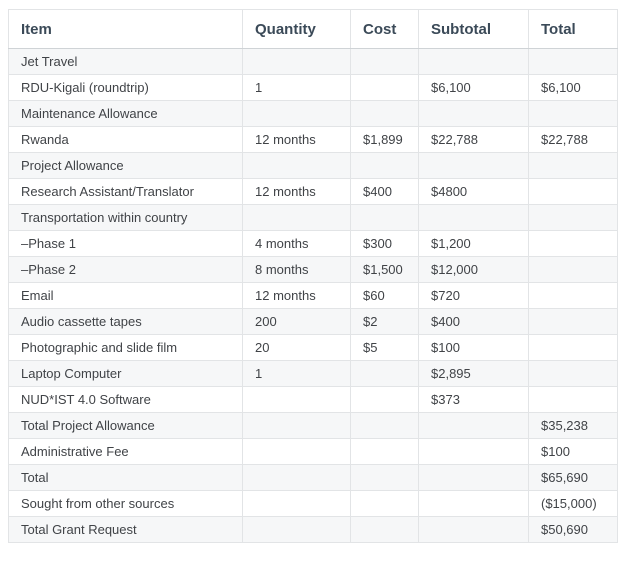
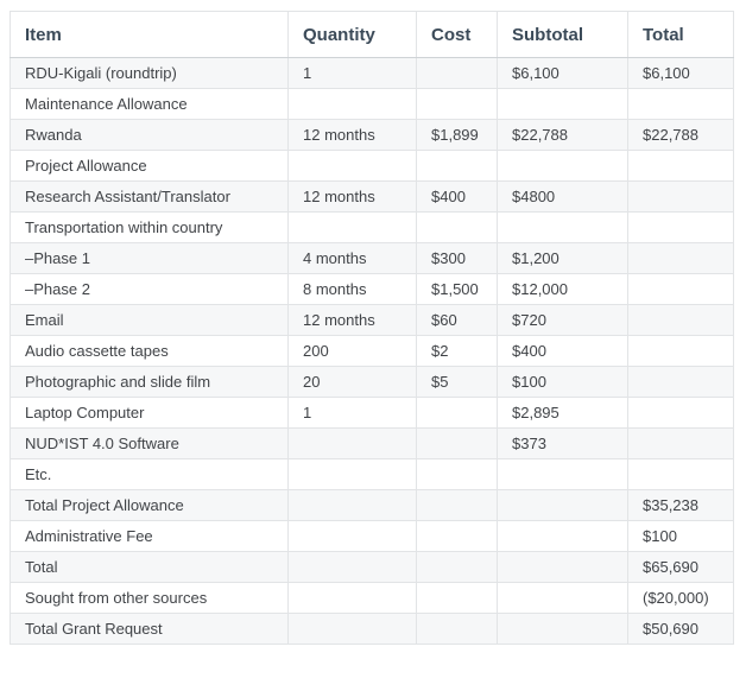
  Item	Quantity	Cost	Subtotal	Total
- Jet Travel
  RDU-Kigali (roundtrip)	1		$6,100	$6,100
  Maintenance Allowance
  Rwanda	12 months	$1,899	$22,788	$22,788
  Project Allowance
  Research Assistant/Translator	12 months	$400	$4800
  Transportation within country
  –Phase 1	4 months	$300	$1,200
  –Phase 2	8 months	$1,500	$12,000
  Email	12 months	$60	$720
  Audio cassette tapes	200	$2	$400
  Photographic and slide film	20	$5	$100
  Laptop Computer	1		$2,895
  NUD*IST 4.0 Software			$373
+ Etc.
  Total Project Allowance				$35,238
  Administrative Fee				$100
  Total				$65,690
- Sought from other sources				($15,000)
+ Sought from other sources				($20,000)
  Total Grant Request				$50,690
